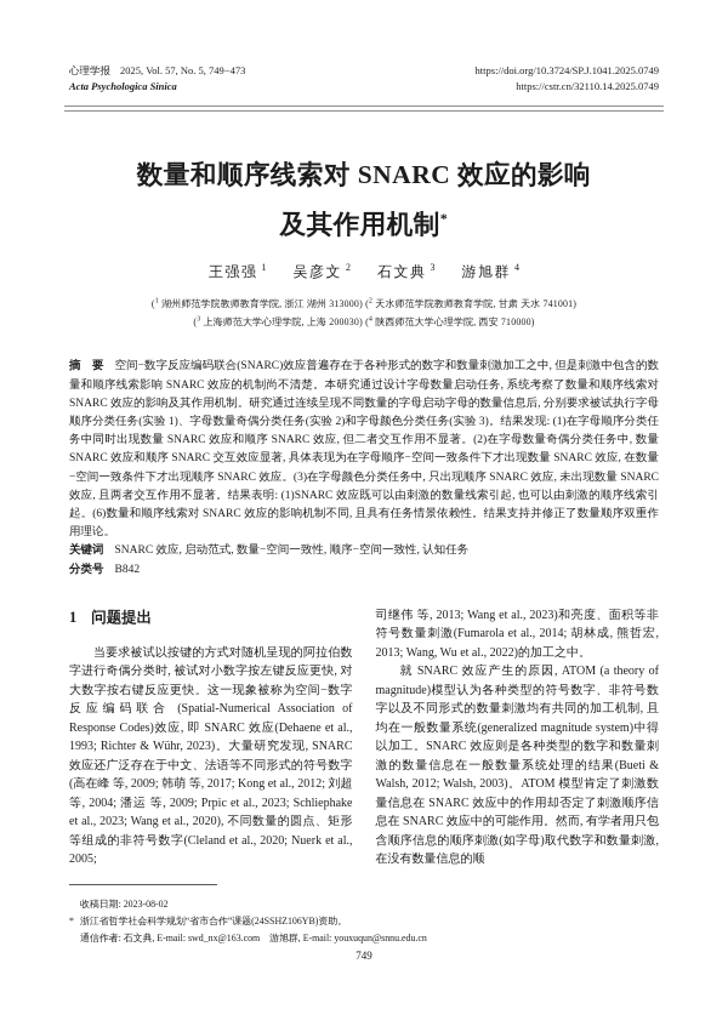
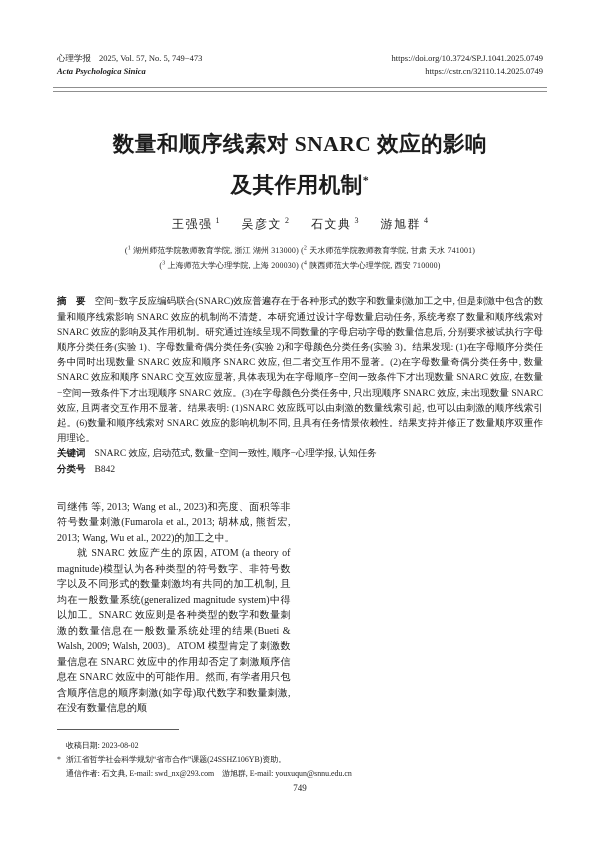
  心理学报 2025, Vol. 57, No. 5, 749−473
  Acta Psychologica Sinica
  https://doi.org/10.3724/SP.J.1041.2025.0749
  https://cstr.cn/32110.14.2025.0749
  数量和顺序线索对 SNARC 效应的影响
  及其作用机制*
  王强强 1 吴彦文 2 石文典 3 游旭群 4
  ( 湖州师范学院教师教育学院, 浙江 湖州 313000) ( 天水师范学院教师教育学院, 甘肃 天水 741001)
  ( 上海师范大学心理学院, 上海 200030) ( 陕西师范大学心理学院, 西安 710000)
  摘 要 空间−数字反应编码联合(SNARC)效应普遍存在于各种形式的数字和数量刺激加工之中, 但是刺激中包含的数量和顺序线索影响 SNARC 效应的机制尚不清楚。本研究通过设计字母数量启动任务, 系统考察了数量和顺序线索对 SNARC 效应的影响及其作用机制。研究通过连续呈现不同数量的字母启动字母的数量信息后, 分别要求被试执行字母顺序分类任务(实验 1)、字母数量奇偶分类任务(实验 2)和字母颜色分类任务(实验 3)。结果发现: (1)在字母顺序分类任务中同时出现数量 SNARC 效应和顺序 SNARC 效应, 但二者交互作用不显著。(2)在字母数量奇偶分类任务中, 数量 SNARC 效应和顺序 SNARC 交互效应显著, 具体表现为在字母顺序−空间一致条件下才出现数量 SNARC 效应, 在数量−空间一致条件下才出现顺序 SNARC 效应。(3)在字母颜色分类任务中, 只出现顺序 SNARC 效应, 未出现数量 SNARC 效应, 且两者交互作用不显著。结果表明: (1)SNARC 效应既可以由刺激的数量线索引起, 也可以由刺激的顺序线索引起。(6)数量和顺序线索对 SNARC 效应的影响机制不同, 且具有任务情景依赖性。结果支持并修正了数量顺序双重作用理论。
- 关键词 SNARC 效应, 启动范式, 数量−空间一致性, 顺序−空间一致性, 认知任务
+ 关键词 SNARC 效应, 启动范式, 数量−空间一致性, 顺序−心理学报, 认知任务
  分类号 B842
- 1 问题提出
- 当要求被试以按键的方式对随机呈现的阿拉伯数字进行奇偶分类时, 被试对小数字按左键反应更快, 对大数字按右键反应更快。这一现象被称为空间−数字反应编码联合 (Spatial-Numerical Association of Response Codes)效应, 即 SNARC 效应(Dehaene et al., 1993; Richter & Wühr, 2023)。大量研究发现, SNARC 效应还广泛存在于中文、法语等不同形式的符号数字(高在峰 等, 2009; 韩萌 等, 2017; Kong et al., 2012; 刘超 等, 2004; 潘运 等, 2009; Prpic et al., 2023; Schliephake et al., 2023; Wang et al., 2020), 不同数量的圆点、矩形等组成的非符号数字(Cleland et al., 2020; Nuerk et al., 2005;
- 司继伟 等, 2013; Wang et al., 2023)和亮度、面积等非符号数量刺激(Fumarola et al., 2014; 胡林成, 熊哲宏, 2013; Wang, Wu et al., 2022)的加工之中。
+ 司继伟 等, 2013; Wang et al., 2023)和亮度、面积等非符号数量刺激(Fumarola et al., 2013; 胡林成, 熊哲宏, 2013; Wang, Wu et al., 2022)的加工之中。
- 就 SNARC 效应产生的原因, ATOM (a theory of magnitude)模型认为各种类型的符号数字、非符号数字以及不同形式的数量刺激均有共同的加工机制, 且均在一般数量系统(generalized magnitude system)中得以加工。SNARC 效应则是各种类型的数字和数量刺激的数量信息在一般数量系统处理的结果(Bueti & Walsh, 2012; Walsh, 2003)。ATOM 模型肯定了刺激数量信息在 SNARC 效应中的作用却否定了刺激顺序信息在 SNARC 效应中的可能作用。然而, 有学者用只包含顺序信息的顺序刺激(如字母)取代数字和数量刺激, 在没有数量信息的顺
+ 就 SNARC 效应产生的原因, ATOM (a theory of magnitude)模型认为各种类型的符号数字、非符号数字以及不同形式的数量刺激均有共同的加工机制, 且均在一般数量系统(generalized magnitude system)中得以加工。SNARC 效应则是各种类型的数字和数量刺激的数量信息在一般数量系统处理的结果(Bueti & Walsh, 2009; Walsh, 2003)。ATOM 模型肯定了刺激数量信息在 SNARC 效应中的作用却否定了刺激顺序信息在 SNARC 效应中的可能作用。然而, 有学者用只包含顺序信息的顺序刺激(如字母)取代数字和数量刺激, 在没有数量信息的顺
  收稿日期: 2023-08-02
  * 浙江省哲学社会科学规划“省市合作”课题(24SSHZ106YB)资助。
- 通信作者: 石文典, E-mail: swd_nx@163.com 游旭群, E-mail: youxuqun@snnu.edu.cn
+ 通信作者: 石文典, E-mail: swd_nx@293.com 游旭群, E-mail: youxuqun@snnu.edu.cn
  749
